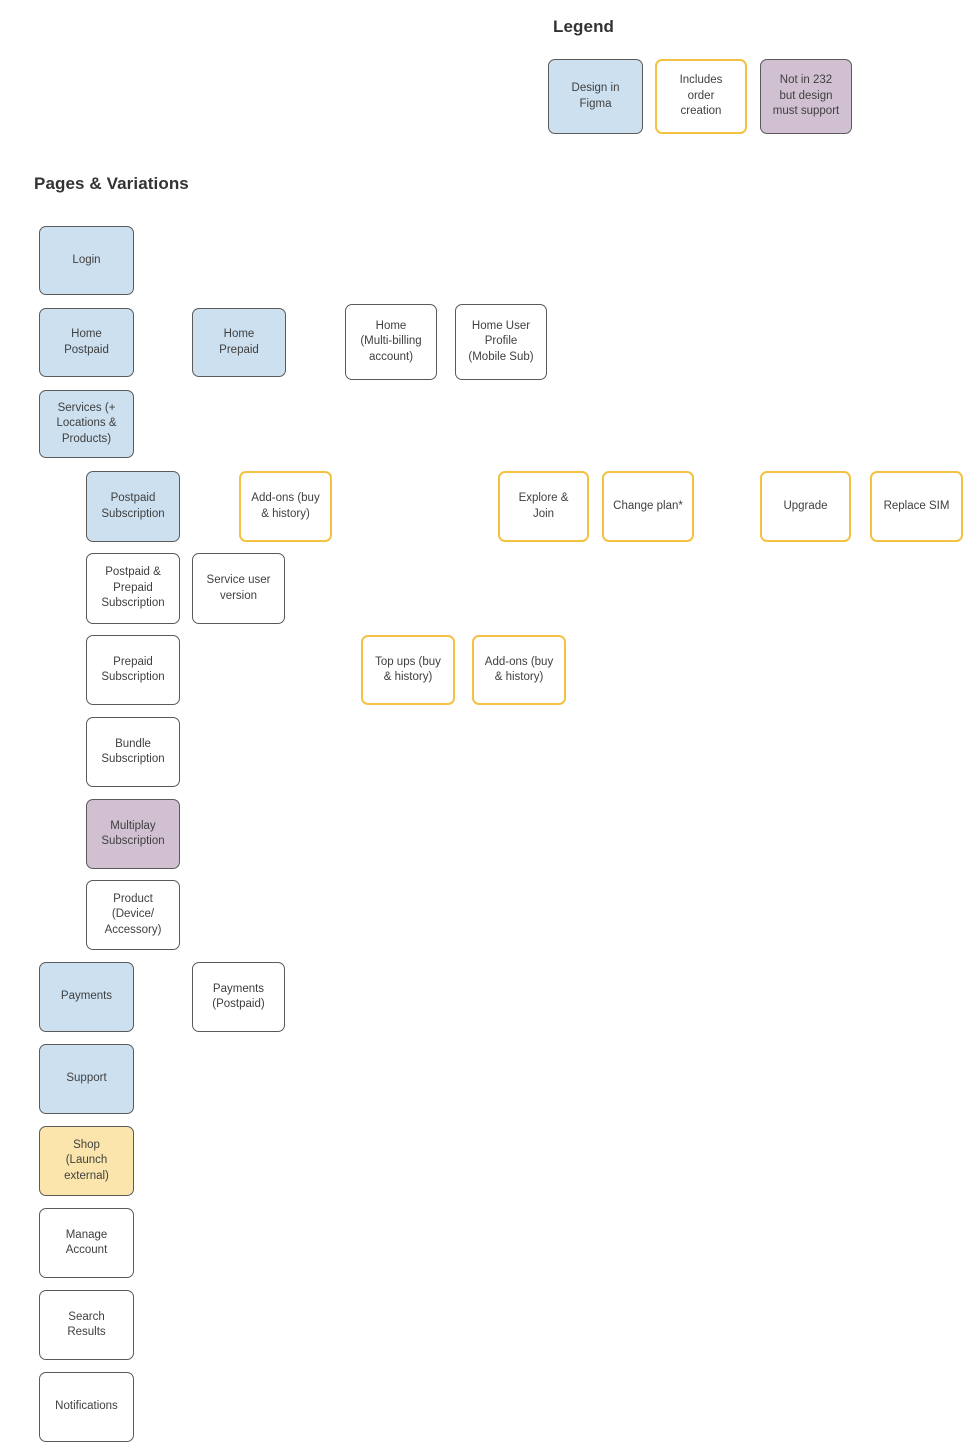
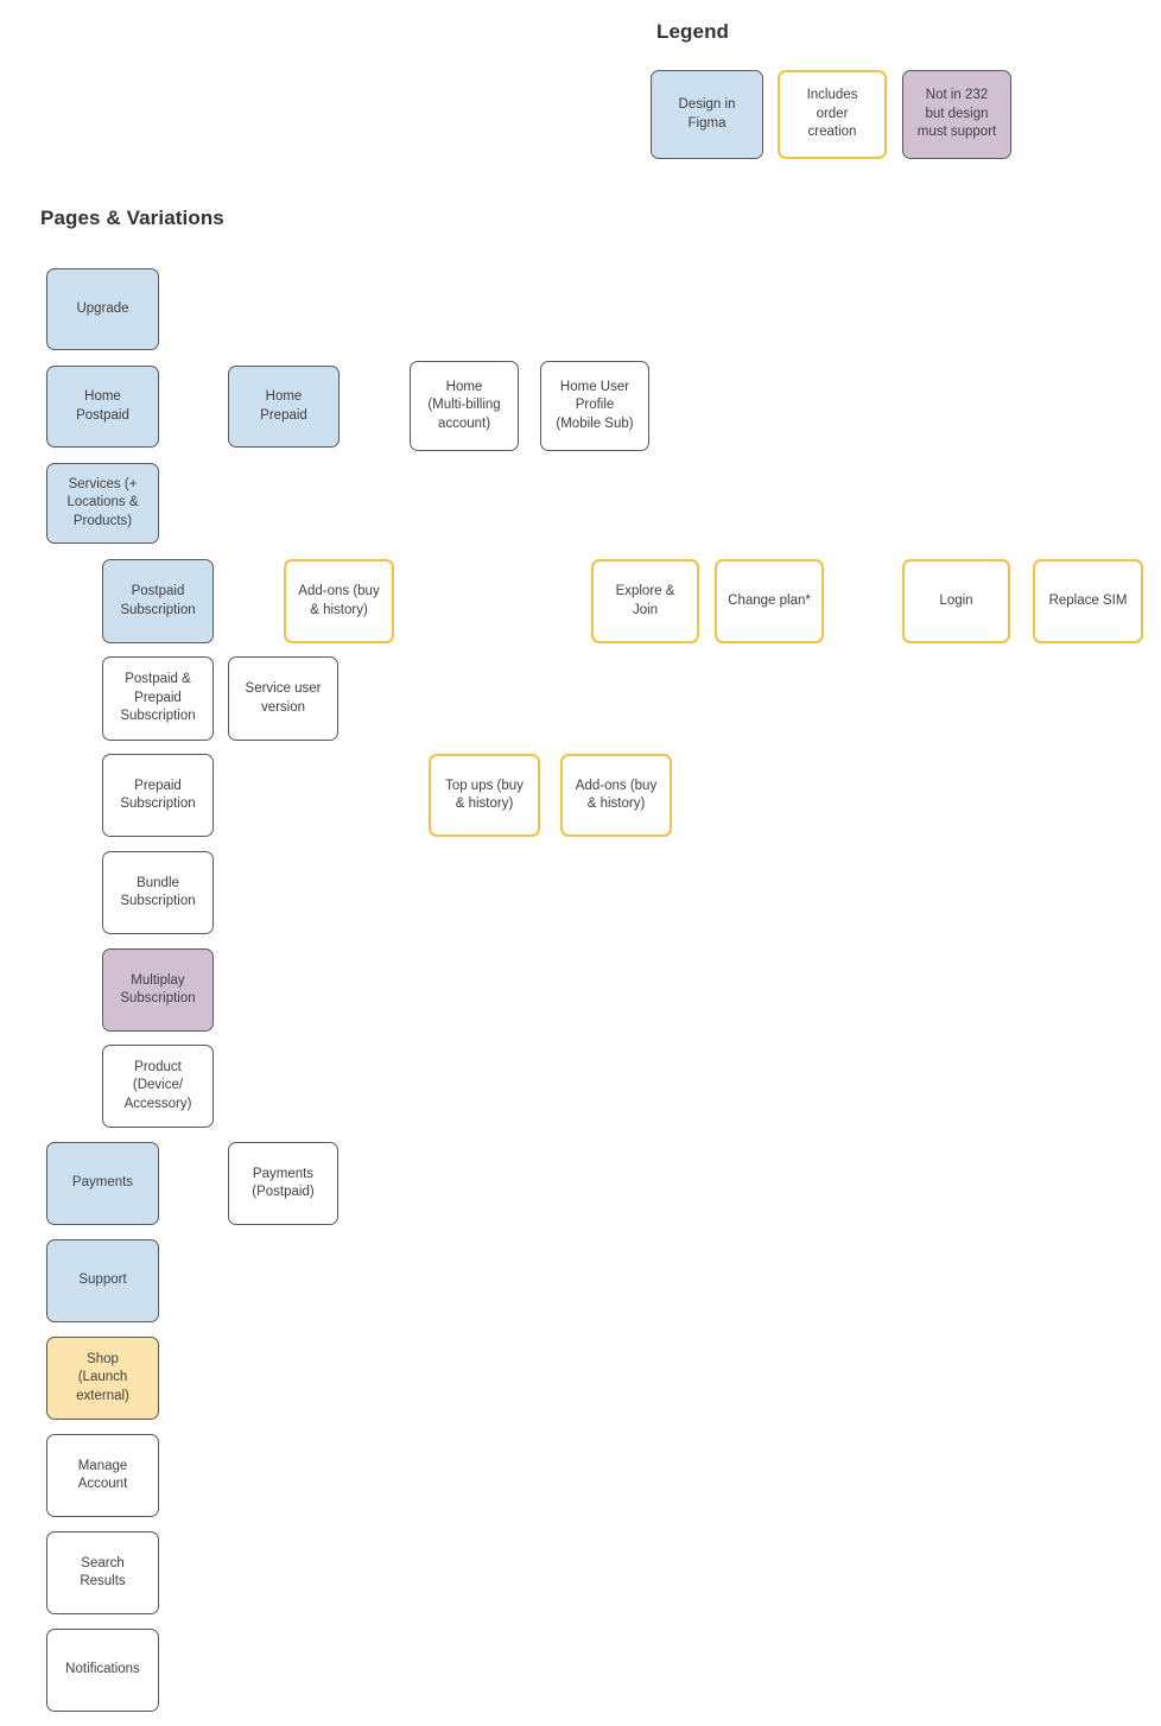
  Legend
  Pages & Variations
  Design in
  Figma
  Includes
  order
  creation
  Not in 232
  but design
  must support
- Login
+ Upgrade
  Home
  Postpaid
  Home
  Prepaid
  Home
  (Multi-billing
  account)
  Home User
  Profile
  (Mobile Sub)
  Services (+
  Locations &
  Products)
  Postpaid
  Subscription
  Add-ons (buy
  & history)
  Explore &
  Join
  Change plan*
- Upgrade
+ Login
  Replace SIM
  Postpaid &
  Prepaid
  Subscription
  Service user
  version
  Prepaid
  Subscription
  Top ups (buy
  & history)
  Add-ons (buy
  & history)
  Bundle
  Subscription
  Multiplay
  Subscription
  Product
  (Device/
  Accessory)
  Payments
  Payments
  (Postpaid)
  Support
  Shop
  (Launch
  external)
  Manage
  Account
  Search
  Results
  Notifications
